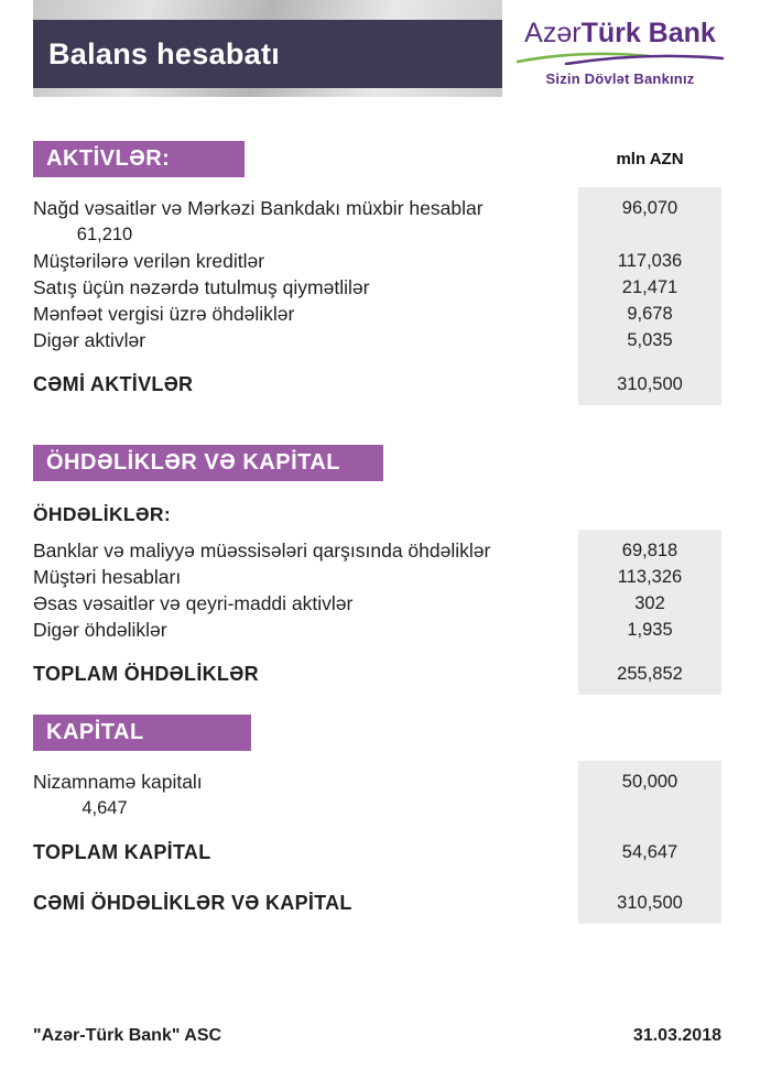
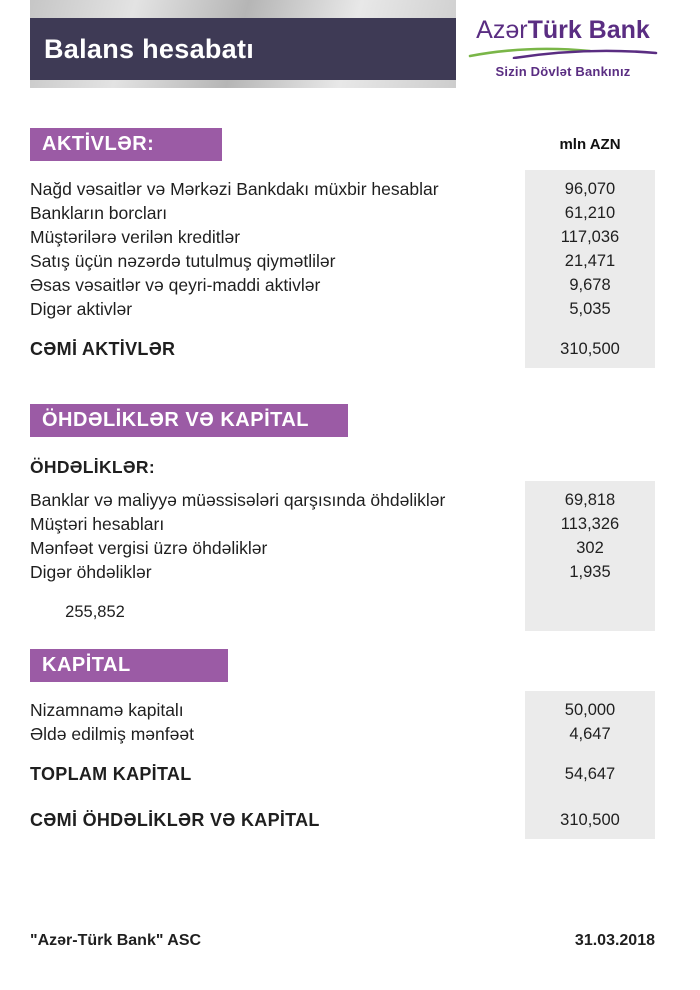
  Balans hesabatı
  AzərTürk Bank
  Sizin Dövlət Bankınız
  AKTİVLƏR:
  mln AZN
  Nağd vəsaitlər və Mərkəzi Bankdakı müxbir hesablar
  96,070
+ Bankların borcları
  61,210
  Müştərilərə verilən kreditlər
  117,036
  Satış üçün nəzərdə tutulmuş qiymətlilər
  21,471
- Mənfəət vergisi üzrə öhdəliklər
+ Əsas vəsaitlər və qeyri-maddi aktivlər
  9,678
  Digər aktivlər
  5,035
  CƏMİ AKTİVLƏR
  310,500
  ÖHDƏLİKLƏR VƏ KAPİTAL
  ÖHDƏLİKLƏR:
  Banklar və maliyyə müəssisələri qarşısında öhdəliklər
  69,818
  Müştəri hesabları
  113,326
- Əsas vəsaitlər və qeyri-maddi aktivlər
+ Mənfəət vergisi üzrə öhdəliklər
  302
  Digər öhdəliklər
  1,935
- TOPLAM ÖHDƏLİKLƏR
  255,852
  KAPİTAL
  Nizamnamə kapitalı
  50,000
+ Əldə edilmiş mənfəət
  4,647
  TOPLAM KAPİTAL
  54,647
  CƏMİ ÖHDƏLİKLƏR VƏ KAPİTAL
  310,500
  "Azər-Türk Bank" ASC
  31.03.2018
